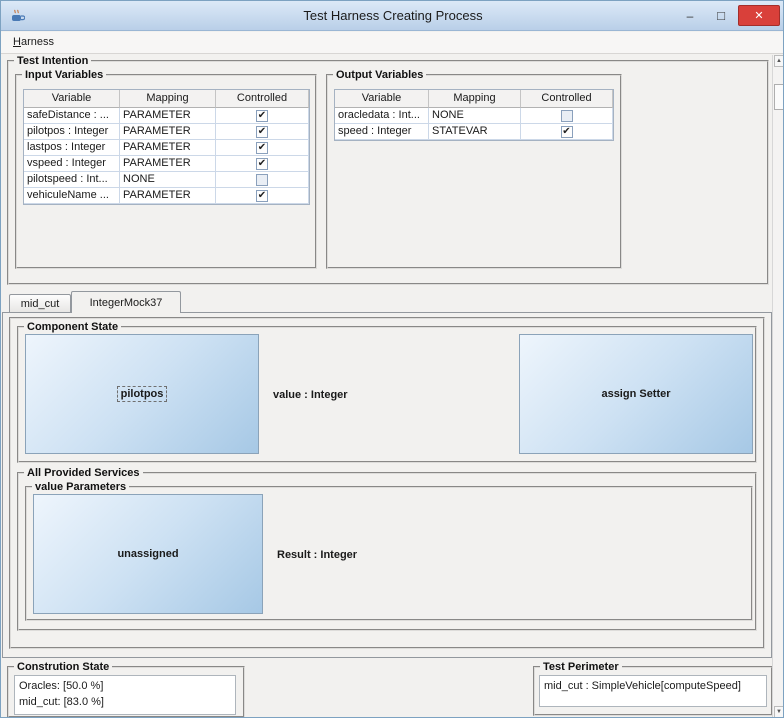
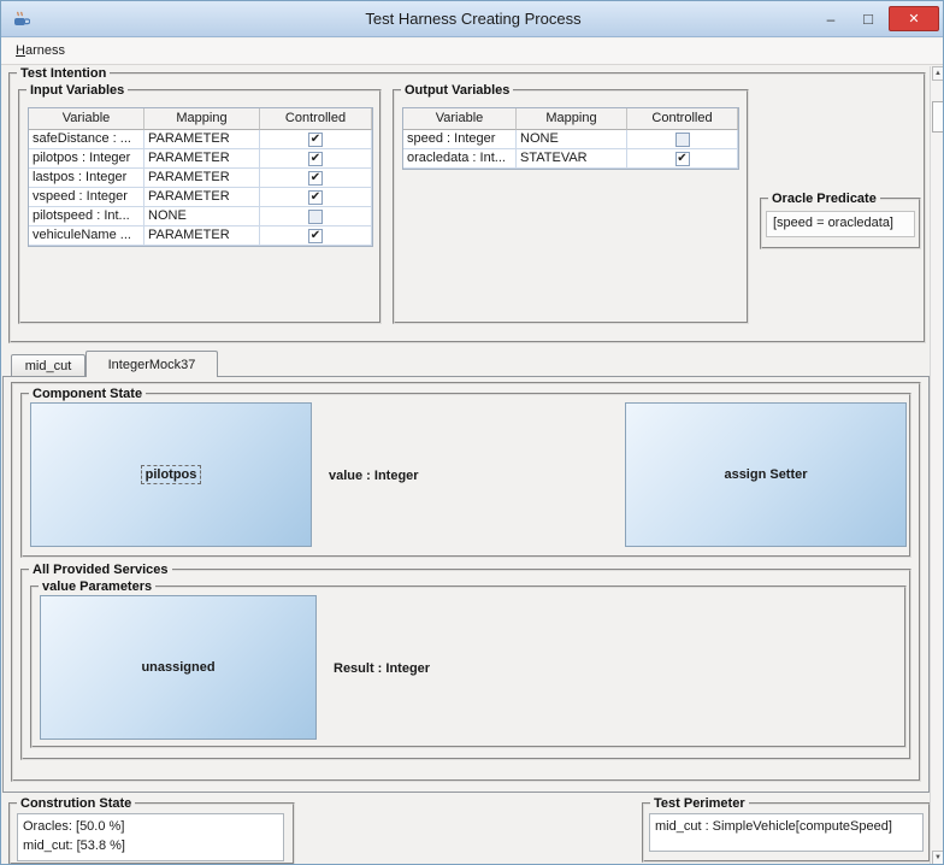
  Test Harness Creating Process
  –
  □
  ✕
  Harness
  Test Intention
  Input Variables
  Variable
  Mapping
  Controlled
  safeDistance : ...
  PARAMETER
  pilotpos : Integer
  PARAMETER
  lastpos : Integer
  PARAMETER
  vspeed : Integer
  PARAMETER
  pilotspeed : Int...
  NONE
  vehiculeName ...
  PARAMETER
  Output Variables
  Variable
  Mapping
  Controlled
- oracledata : Int...
+ speed : Integer
  NONE
- speed : Integer
+ oracledata : Int...
  STATEVAR
+ Oracle Predicate
+ [speed = oracledata]
  mid_cut
  IntegerMock37
  Component State
  pilotpos
  value : Integer
  assign Setter
  All Provided Services
  value Parameters
  unassigned
  Result : Integer
  Constrution State
  Oracles: [50.0 %]
- mid_cut: [83.0 %]
+ mid_cut: [53.8 %]
  Test Perimeter
  mid_cut : SimpleVehicle[computeSpeed]
